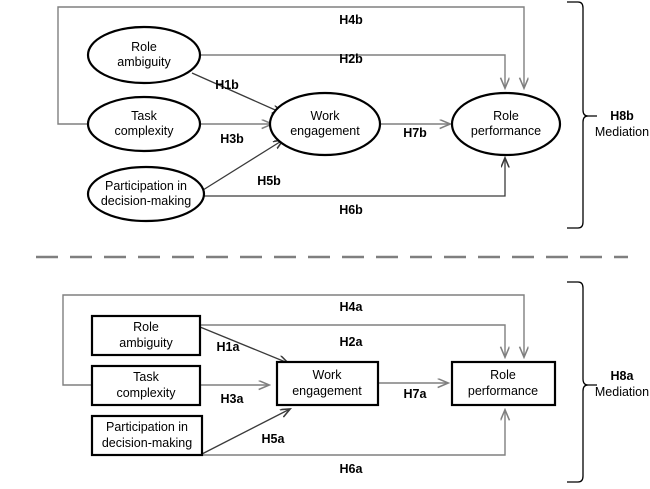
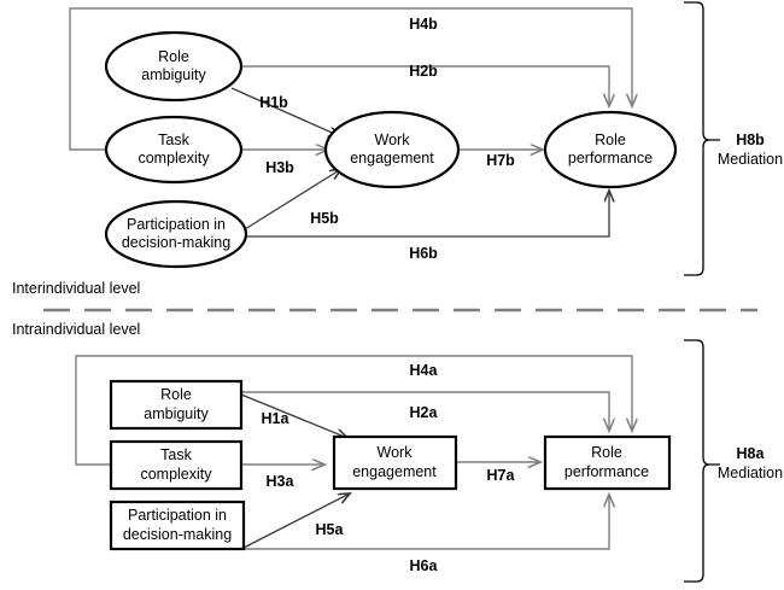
  Role
  ambiguity
  Task
  complexity
  Participation in
  decision-making
  Work
  engagement
  Role
  performance
  H4b
  H2b
  H1b
  H3b
  H5b
  H6b
  H7b
  H8b
  Mediation
+ Interindividual level
+ Intraindividual level
  Role
  ambiguity
  Task
  complexity
  Participation in
  decision-making
  Work
  engagement
  Role
  performance
  H4a
  H2a
  H1a
  H3a
  H5a
  H6a
  H7a
  H8a
  Mediation
